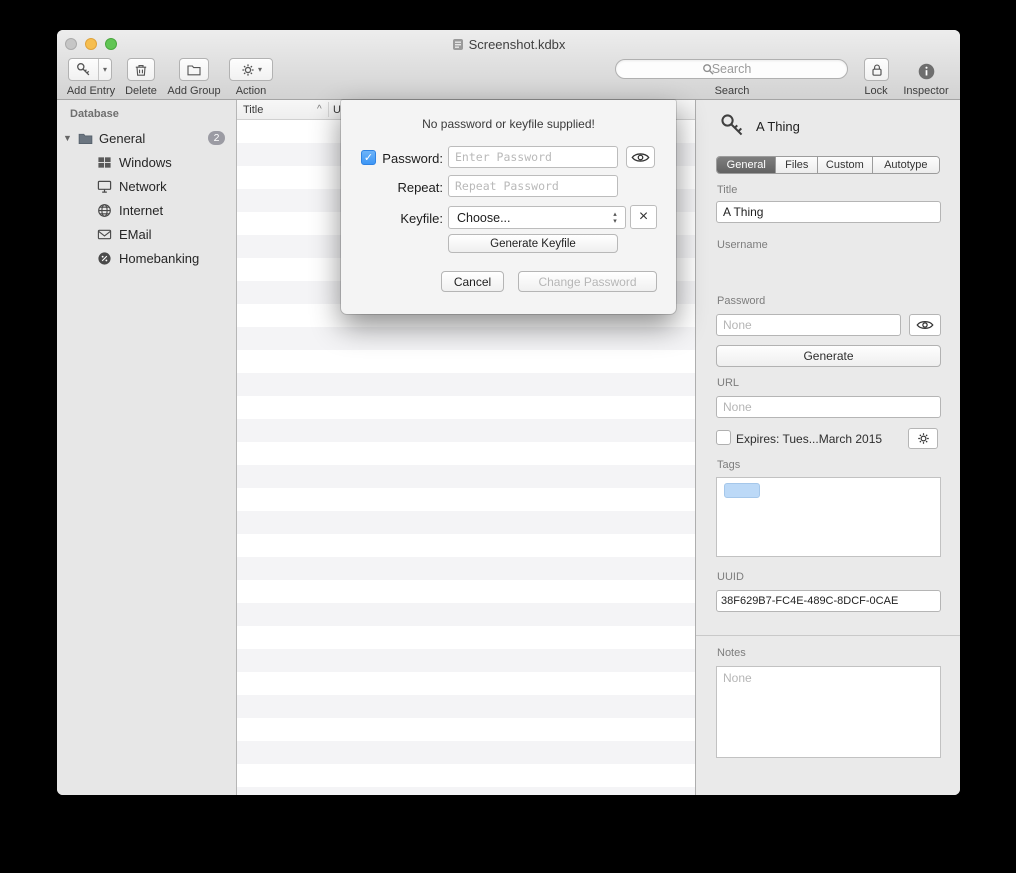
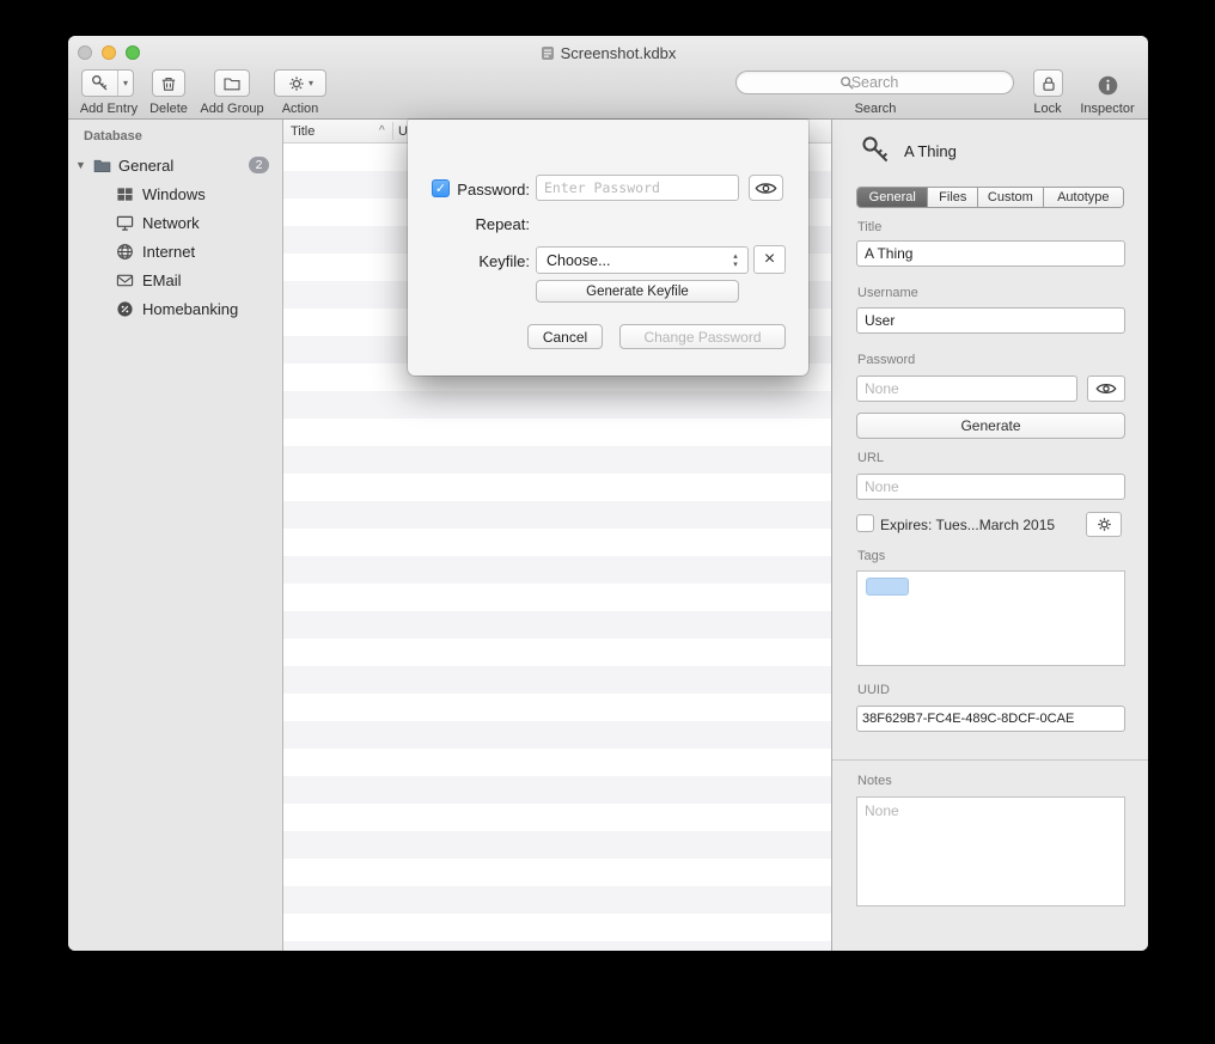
  Screenshot.kdbx
  ▾
  Add Entry
  Delete
  Add Group
  ▾
  Action
  Search
  Search
  Lock
  Inspector
  Database
  ▼
  General
  2
  Windows
  Network
  Internet
  EMail
  Homebanking
  Title
  ^
  U
  A Thing
  General
  Files
  Custom
  Autotype
  Title
  A Thing
  Username
+ User
  Password
  None
  Generate
  URL
  None
  Expires: Tues...March 2015
  Tags
  UUID
  38F629B7-FC4E-489C-8DCF-0CAE
  Notes
  None
- No password or keyfile supplied!
  ✓
  Password:
  Enter Password
  Repeat:
- Repeat Password
  Keyfile:
  Choose...
  ×
  Generate Keyfile
  Cancel
  Change Password
